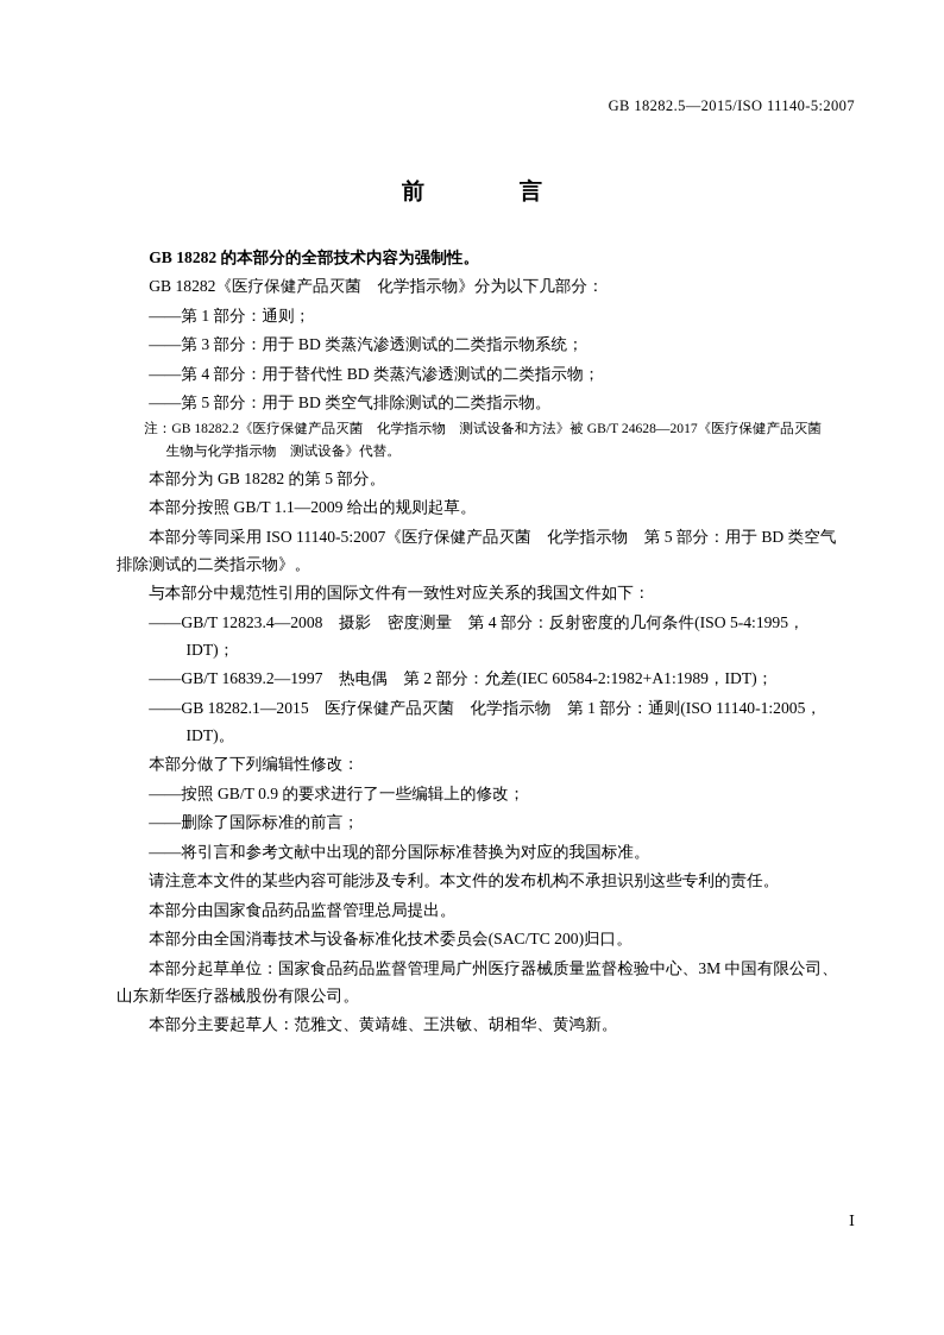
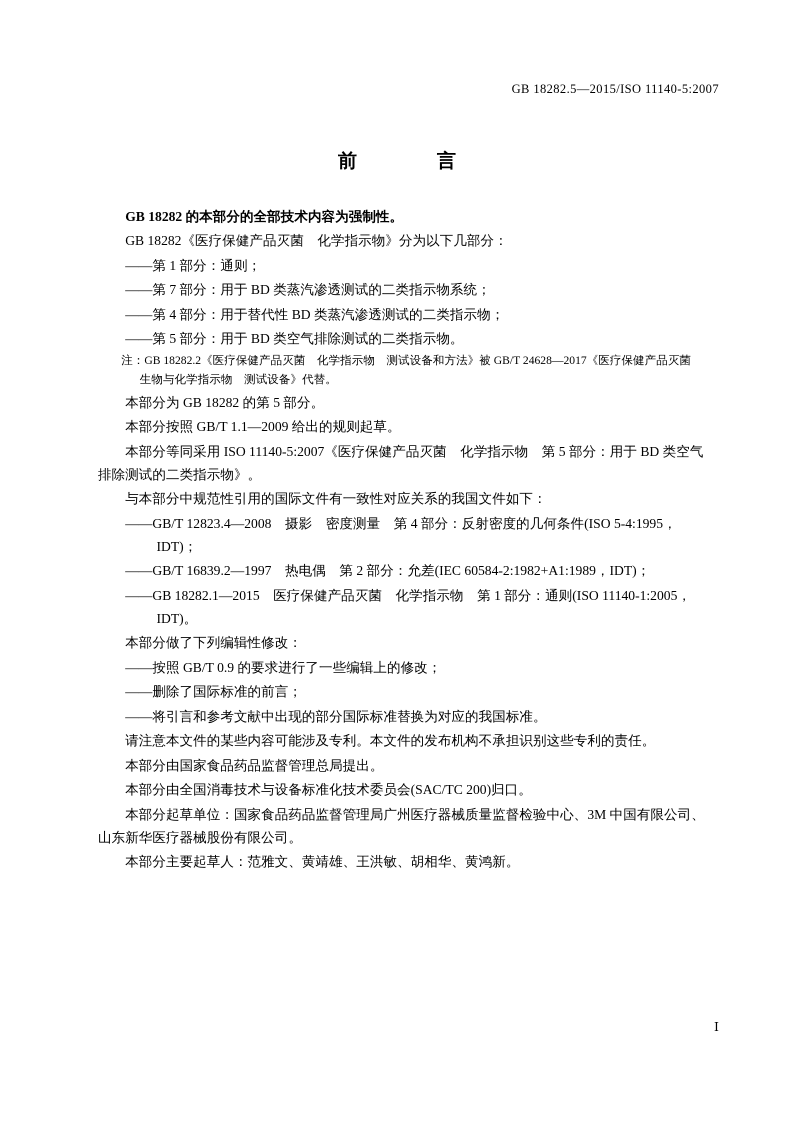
  GB 18282.5—2015/ISO 11140-5:2007
  前 言
  GB 18282 的本部分的全部技术内容为强制性。
  GB 18282《医疗保健产品灭菌 化学指示物》分为以下几部分：
  ——第 1 部分：通则；
- ——第 3 部分：用于 BD 类蒸汽渗透测试的二类指示物系统；
+ ——第 7 部分：用于 BD 类蒸汽渗透测试的二类指示物系统；
  ——第 4 部分：用于替代性 BD 类蒸汽渗透测试的二类指示物；
  ——第 5 部分：用于 BD 类空气排除测试的二类指示物。
  注：GB 18282.2《医疗保健产品灭菌 化学指示物 测试设备和方法》被 GB/T 24628—2017《医疗保健产品灭菌
  生物与化学指示物 测试设备》代替。
  本部分为 GB 18282 的第 5 部分。
  本部分按照 GB/T 1.1—2009 给出的规则起草。
  本部分等同采用 ISO 11140-5:2007《医疗保健产品灭菌 化学指示物 第 5 部分：用于 BD 类空气
  排除测试的二类指示物》。
  与本部分中规范性引用的国际文件有一致性对应关系的我国文件如下：
  ——GB/T 12823.4—2008 摄影 密度测量 第 4 部分：反射密度的几何条件(ISO 5-4:1995，
  IDT)；
  ——GB/T 16839.2—1997 热电偶 第 2 部分：允差(IEC 60584-2:1982+A1:1989，IDT)；
  ——GB 18282.1—2015 医疗保健产品灭菌 化学指示物 第 1 部分：通则(ISO 11140-1:2005，
  IDT)。
  本部分做了下列编辑性修改：
  ——按照 GB/T 0.9 的要求进行了一些编辑上的修改；
  ——删除了国际标准的前言；
  ——将引言和参考文献中出现的部分国际标准替换为对应的我国标准。
  请注意本文件的某些内容可能涉及专利。本文件的发布机构不承担识别这些专利的责任。
  本部分由国家食品药品监督管理总局提出。
  本部分由全国消毒技术与设备标准化技术委员会(SAC/TC 200)归口。
  本部分起草单位：国家食品药品监督管理局广州医疗器械质量监督检验中心、3M 中国有限公司、
  山东新华医疗器械股份有限公司。
  本部分主要起草人：范雅文、黄靖雄、王洪敏、胡相华、黄鸿新。
  Ⅰ
